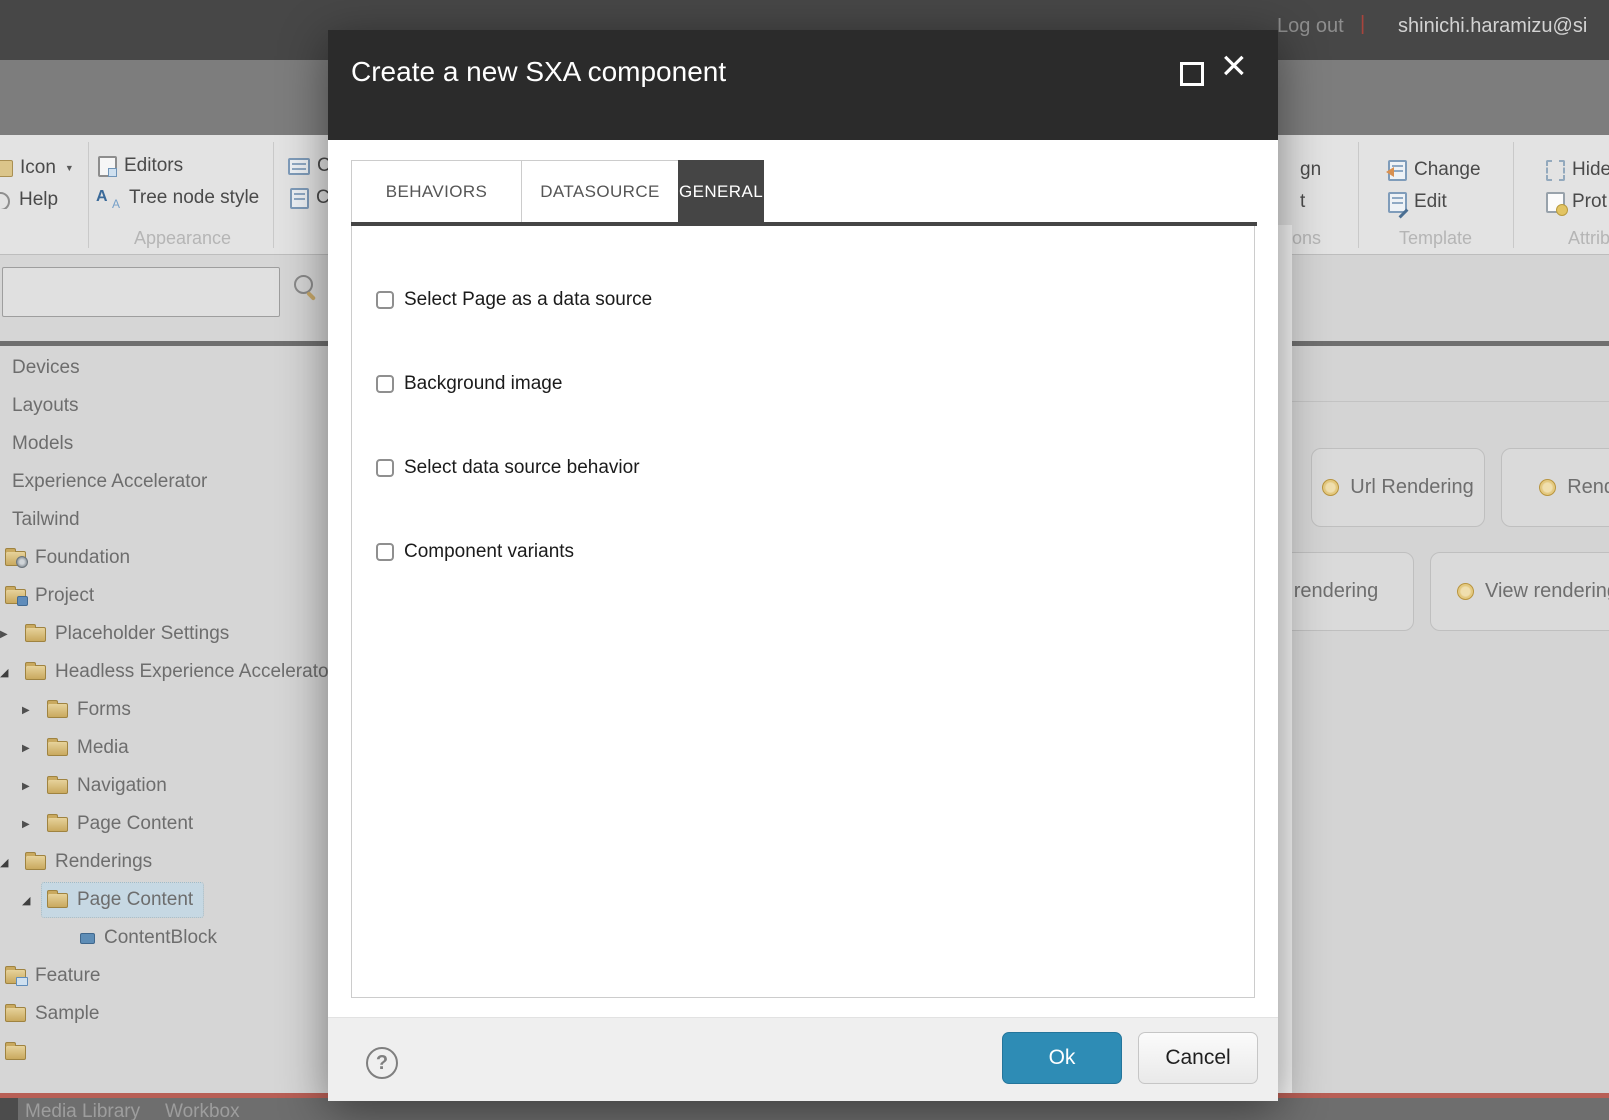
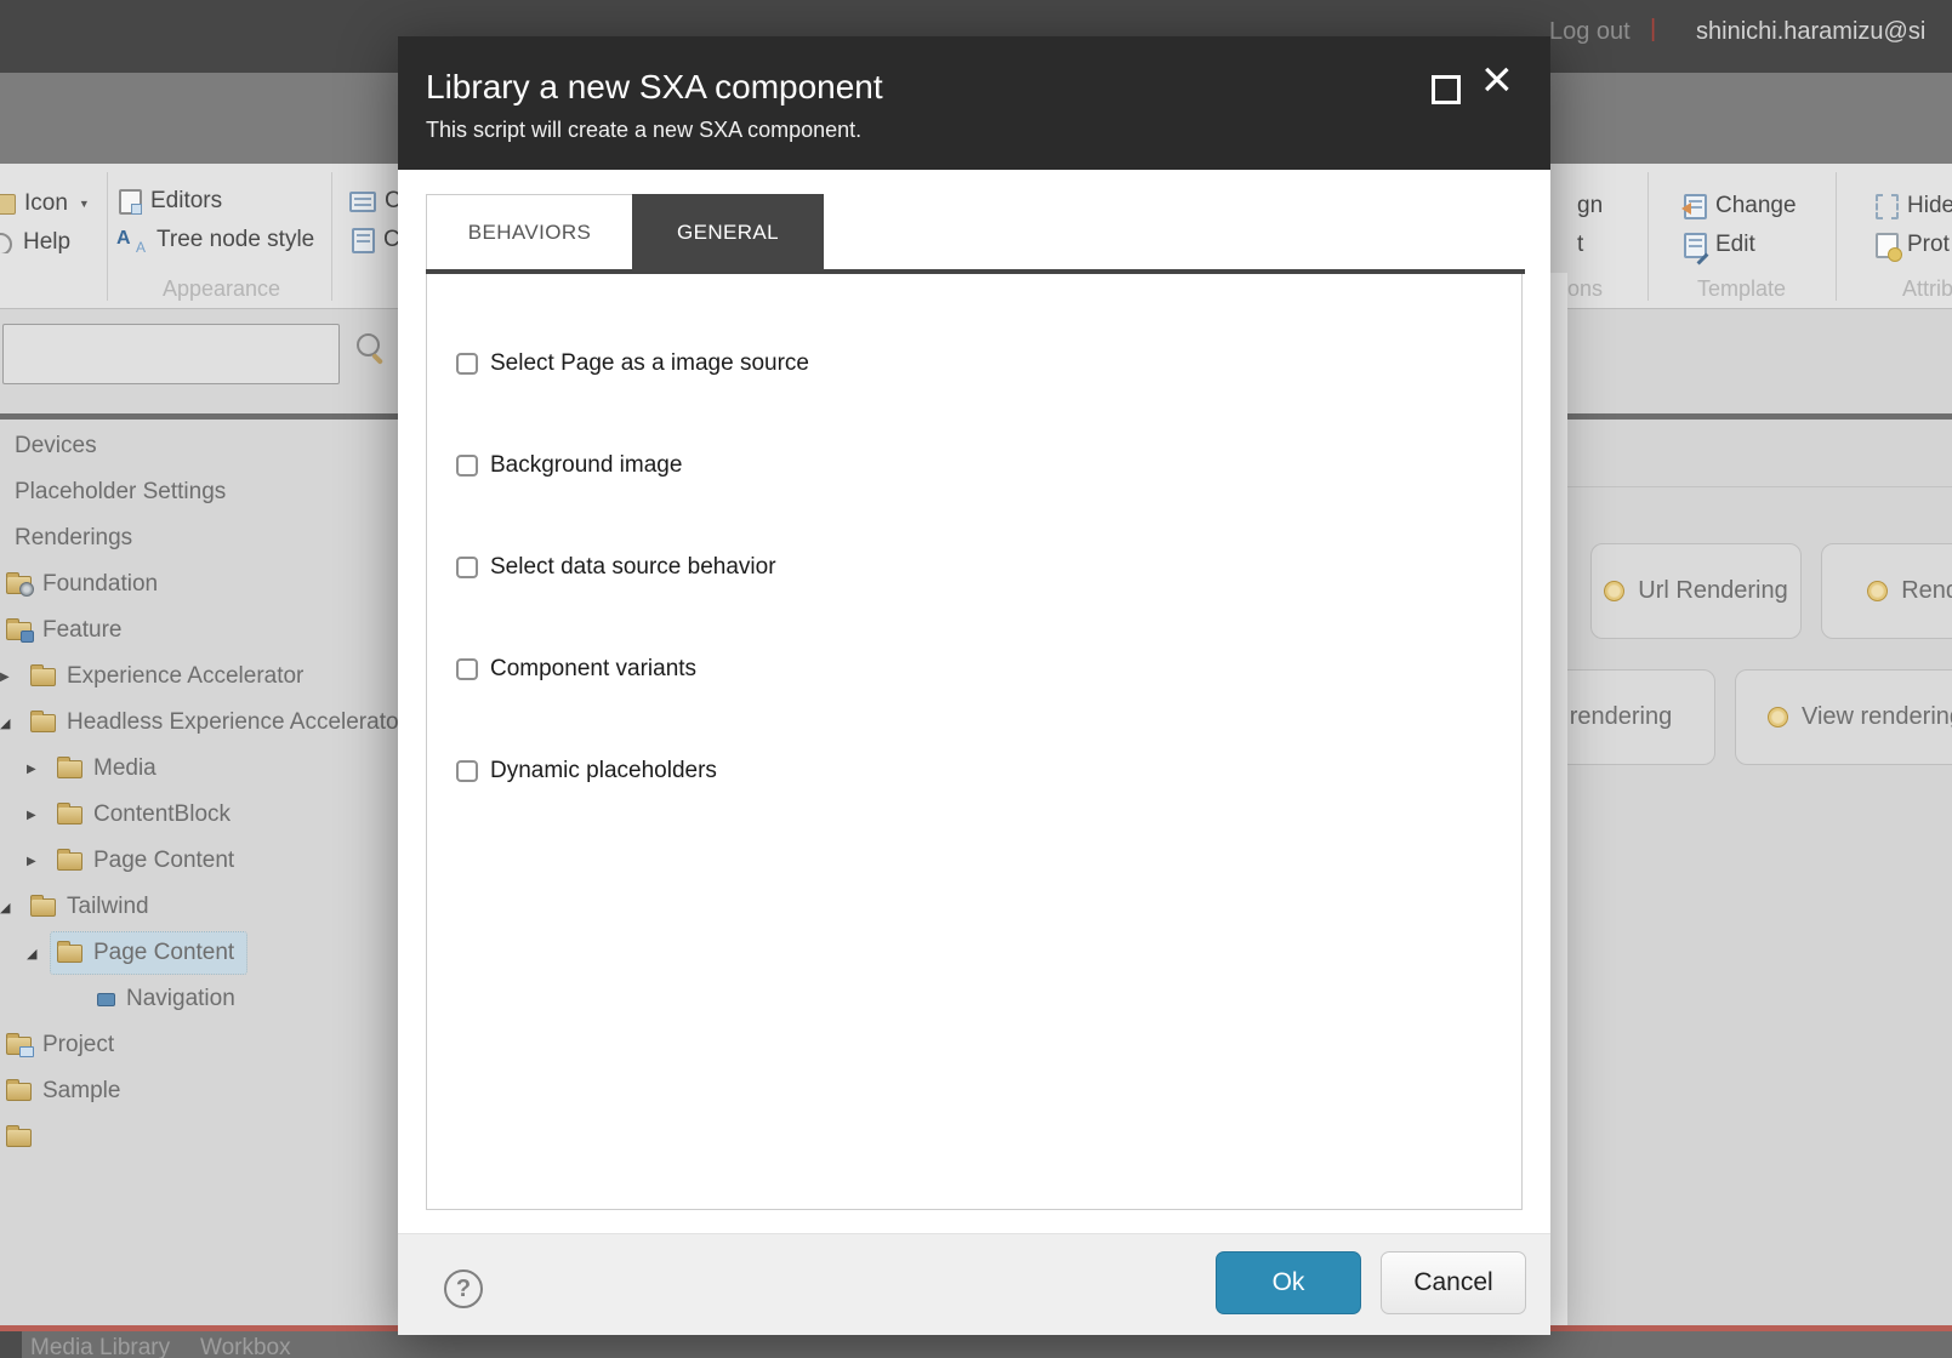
  Log out
  |
  shinichi.haramizu@si
  Icon
  ▼
  Help
  Editors
  Tree node style
  Appearance
  C
  C
  gn
  t
  ons
  Change
  Edit
  Template
  Hide
  Prot
  Attrib
  Devices
- Layouts
- Models
- Experience Accelerator
+ Placeholder Settings
- Tailwind
+ Renderings
  Foundation
- Project
+ Feature
- Placeholder Settings
+ Experience Accelerator
  Headless Experience Accelerato
- Forms
  Media
- Navigation
+ ContentBlock
  Page Content
- Renderings
+ Tailwind
  Page Content
- ContentBlock
+ Navigation
- Feature
+ Project
  Sample
  Url Rendering
  rendering
  View renderin
  Media Library
  Workbox
- Create a new SXA component
+ Library a new SXA component
+ This script will create a new SXA component.
  ×
  BEHAVIORS
- DATASOURCE
  GENERAL
- Select Page as a data source
+ Select Page as a image source
  Background image
  Select data source behavior
  Component variants
+ Dynamic placeholders
  ?
  Ok
  Cancel
